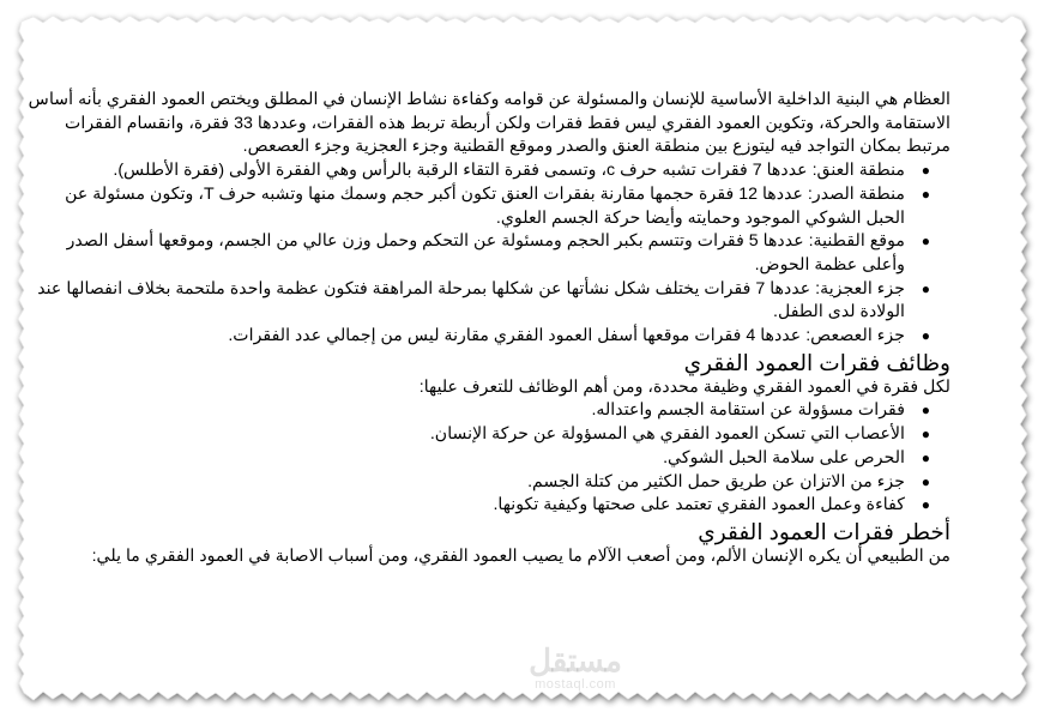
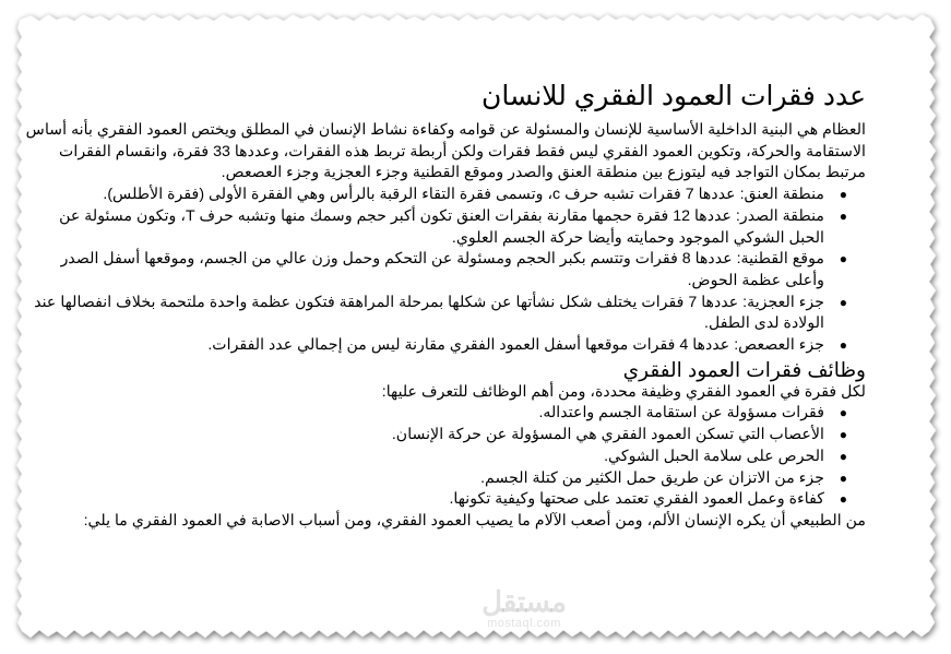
+ عدد فقرات العمود الفقري للانسان
  العظام هي البنية الداخلية الأساسية للإنسان والمسئولة عن قوامه وكفاءة نشاط الإنسان في المطلق ويختص العمود الفقري بأنه أساس الاستقامة والحركة، وتكوين العمود الفقري ليس فقط فقرات ولكن أربطة تربط هذه الفقرات، وعددها 33 فقرة، وانقسام الفقرات مرتبط بمكان التواجد فيه ليتوزع بين منطقة العنق والصدر وموقع القطنية وجزء العجزية وجزء العصعص.
  ●
  منطقة العنق: عددها 7 فقرات تشبه حرف c، وتسمى فقرة التقاء الرقبة بالرأس وهي الفقرة الأولى (فقرة الأطلس).
  ●
  منطقة الصدر: عددها 12 فقرة حجمها مقارنة بفقرات العنق تكون أكبر حجم وسمك منها وتشبه حرف T، وتكون مسئولة عن الحبل الشوكي الموجود وحمايته وأيضا حركة الجسم العلوي.
  ●
- موقع القطنية: عددها 5 فقرات وتتسم بكبر الحجم ومسئولة عن التحكم وحمل وزن عالي من الجسم، وموقعها أسفل الصدر وأعلى عظمة الحوض.
+ موقع القطنية: عددها 8 فقرات وتتسم بكبر الحجم ومسئولة عن التحكم وحمل وزن عالي من الجسم، وموقعها أسفل الصدر وأعلى عظمة الحوض.
  ●
  جزء العجزية: عددها 7 فقرات يختلف شكل نشأتها عن شكلها بمرحلة المراهقة فتكون عظمة واحدة ملتحمة بخلاف انفصالها عند الولادة لدى الطفل.
  ●
  جزء العصعص: عددها 4 فقرات موقعها أسفل العمود الفقري مقارنة ليس من إجمالي عدد الفقرات.
  وظائف فقرات العمود الفقري
  لكل فقرة في العمود الفقري وظيفة محددة، ومن أهم الوظائف للتعرف عليها:
  ●
  فقرات مسؤولة عن استقامة الجسم واعتداله.
  ●
  الأعصاب التي تسكن العمود الفقري هي المسؤولة عن حركة الإنسان.
  ●
  الحرص على سلامة الحبل الشوكي.
  ●
  جزء من الاتزان عن طريق حمل الكثير من كتلة الجسم.
  ●
  كفاءة وعمل العمود الفقري تعتمد على صحتها وكيفية تكونها.
- أخطر فقرات العمود الفقري
  من الطبيعي أن يكره الإنسان الألم، ومن أصعب الآلام ما يصيب العمود الفقري، ومن أسباب الاصابة في العمود الفقري ما يلي:
  مستقل
  mostaql.com
